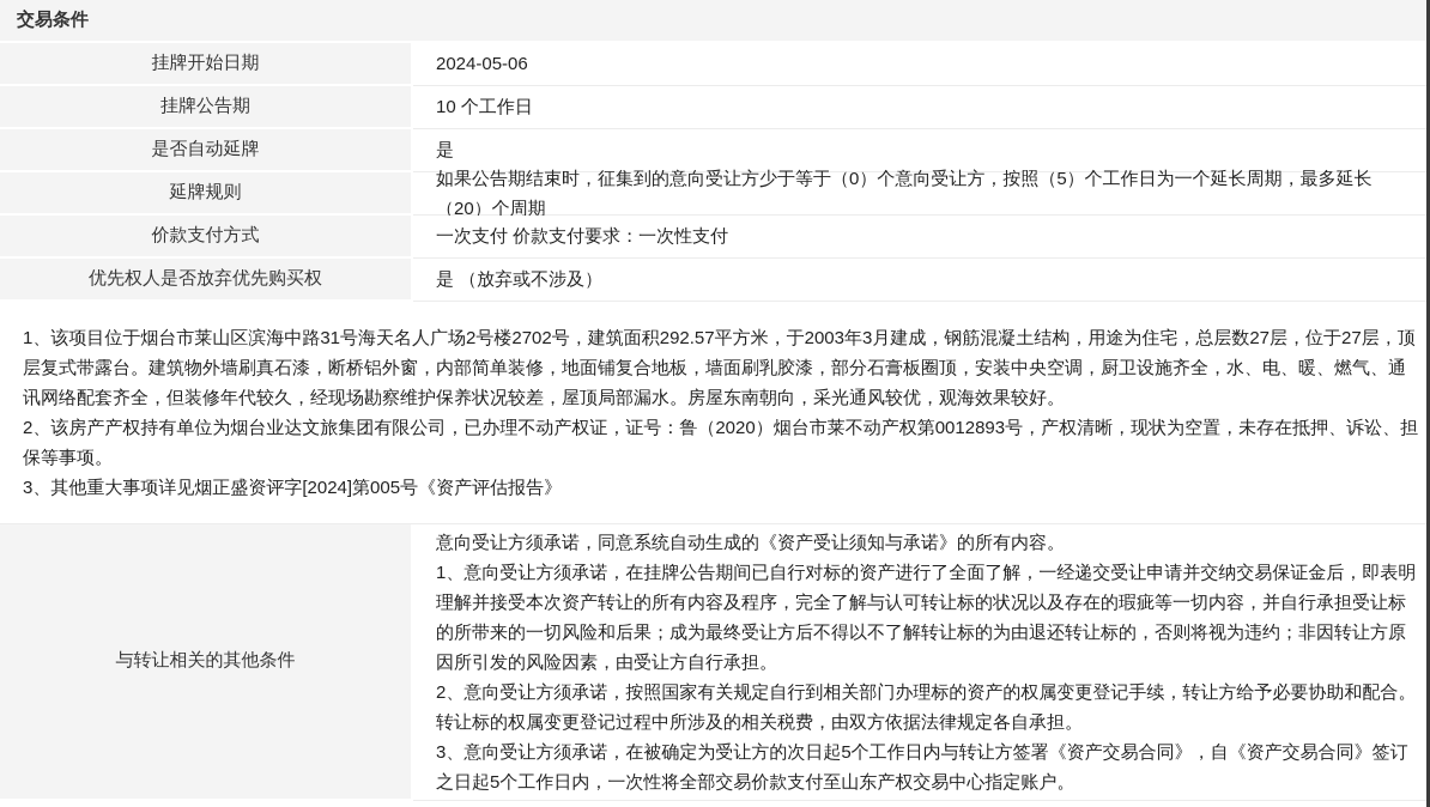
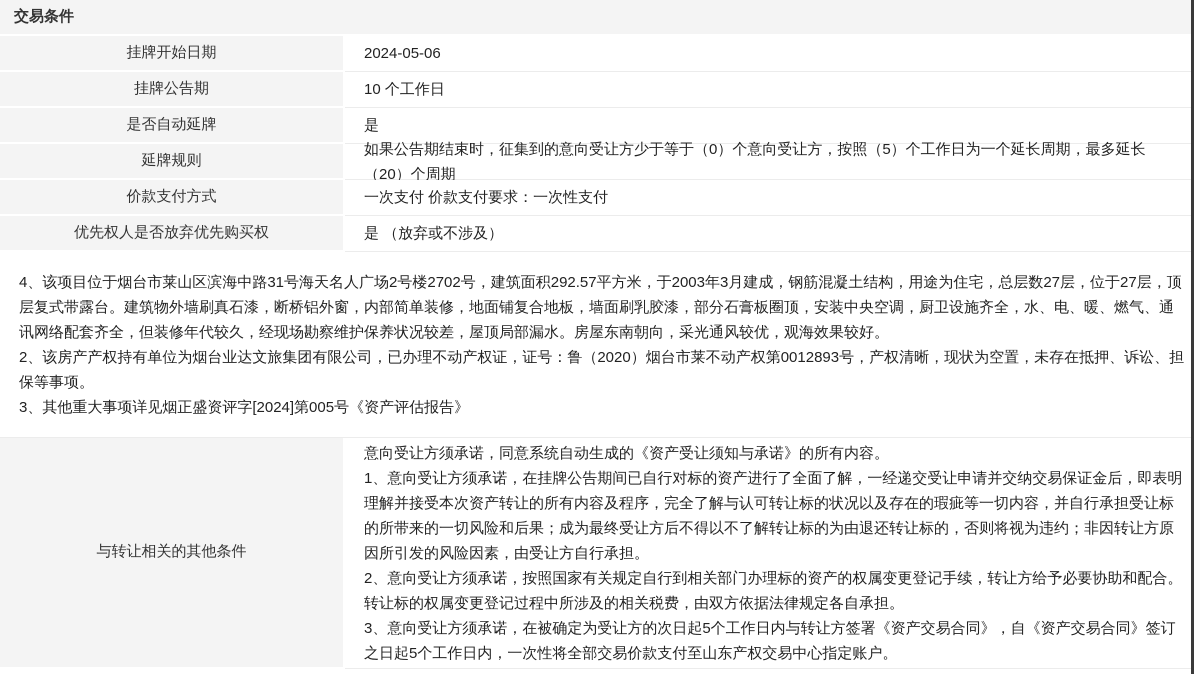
  交易条件
  挂牌开始日期
  2024-05-06
  挂牌公告期
  10 个工作日
  是否自动延牌
  是
  延牌规则
  如果公告期结束时，征集到的意向受让方少于等于（0）个意向受让方，按照（5）个工作日为一个延长周期，最多延长（20）个周期
  价款支付方式
  一次支付 价款支付要求：一次性支付
  优先权人是否放弃优先购买权
  是 （放弃或不涉及）
- 1、该项目位于烟台市莱山区滨海中路31号海天名人广场2号楼2702号，建筑面积292.57平方米，于2003年3月建成，钢筋混凝土结构，用途为住宅，总层数27层，位于27层，顶层复式带露台。建筑物外墙刷真石漆，断桥铝外窗，内部简单装修，地面铺复合地板，墙面刷乳胶漆，部分石膏板圈顶，安装中央空调，厨卫设施齐全，水、电、暖、燃气、通讯网络配套齐全，但装修年代较久，经现场勘察维护保养状况较差，屋顶局部漏水。房屋东南朝向，采光通风较优，观海效果较好。
+ 4、该项目位于烟台市莱山区滨海中路31号海天名人广场2号楼2702号，建筑面积292.57平方米，于2003年3月建成，钢筋混凝土结构，用途为住宅，总层数27层，位于27层，顶层复式带露台。建筑物外墙刷真石漆，断桥铝外窗，内部简单装修，地面铺复合地板，墙面刷乳胶漆，部分石膏板圈顶，安装中央空调，厨卫设施齐全，水、电、暖、燃气、通讯网络配套齐全，但装修年代较久，经现场勘察维护保养状况较差，屋顶局部漏水。房屋东南朝向，采光通风较优，观海效果较好。
  2、该房产产权持有单位为烟台业达文旅集团有限公司，已办理不动产权证，证号：鲁（2020）烟台市莱不动产权第0012893号，产权清晰，现状为空置，未存在抵押、诉讼、担保等事项。
  3、其他重大事项详见烟正盛资评字[2024]第005号《资产评估报告》
  与转让相关的其他条件
  意向受让方须承诺，同意系统自动生成的《资产受让须知与承诺》的所有内容。
  1、意向受让方须承诺，在挂牌公告期间已自行对标的资产进行了全面了解，一经递交受让申请并交纳交易保证金后，即表明理解并接受本次资产转让的所有内容及程序，完全了解与认可转让标的状况以及存在的瑕疵等一切内容，并自行承担受让标的所带来的一切风险和后果；成为最终受让方后不得以不了解转让标的为由退还转让标的，否则将视为违约；非因转让方原因所引发的风险因素，由受让方自行承担。
  2、意向受让方须承诺，按照国家有关规定自行到相关部门办理标的资产的权属变更登记手续，转让方给予必要协助和配合。转让标的权属变更登记过程中所涉及的相关税费，由双方依据法律规定各自承担。
  3、意向受让方须承诺，在被确定为受让方的次日起5个工作日内与转让方签署《资产交易合同》，自《资产交易合同》签订之日起5个工作日内，一次性将全部交易价款支付至山东产权交易中心指定账户。
